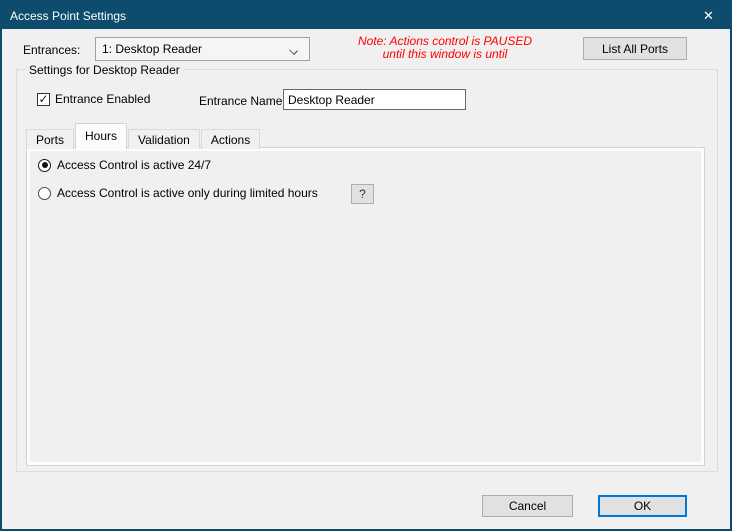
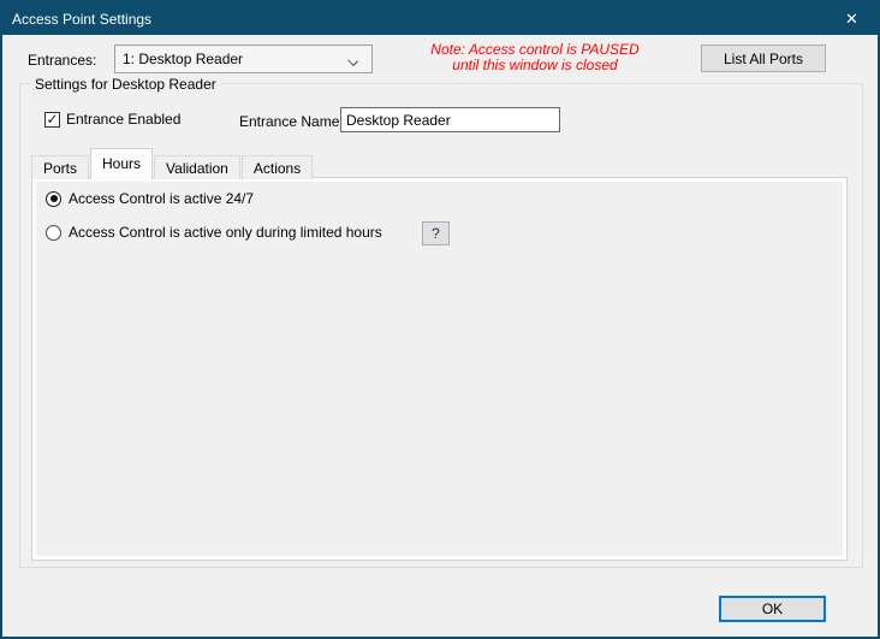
  Access Point Settings
  ✕
  Entrances:
  1: Desktop Reader
- Note: Actions control is PAUSED
+ Note: Access control is PAUSED
- until this window is until
+ until this window is closed
  List All Ports
  Settings for Desktop Reader
  ✓
  Entrance Enabled
  Entrance Name
  Desktop Reader
  Ports
  Hours
  Validation
  Actions
  Access Control is active 24/7
  Access Control is active only during limited hours
  ?
- Cancel
  OK
